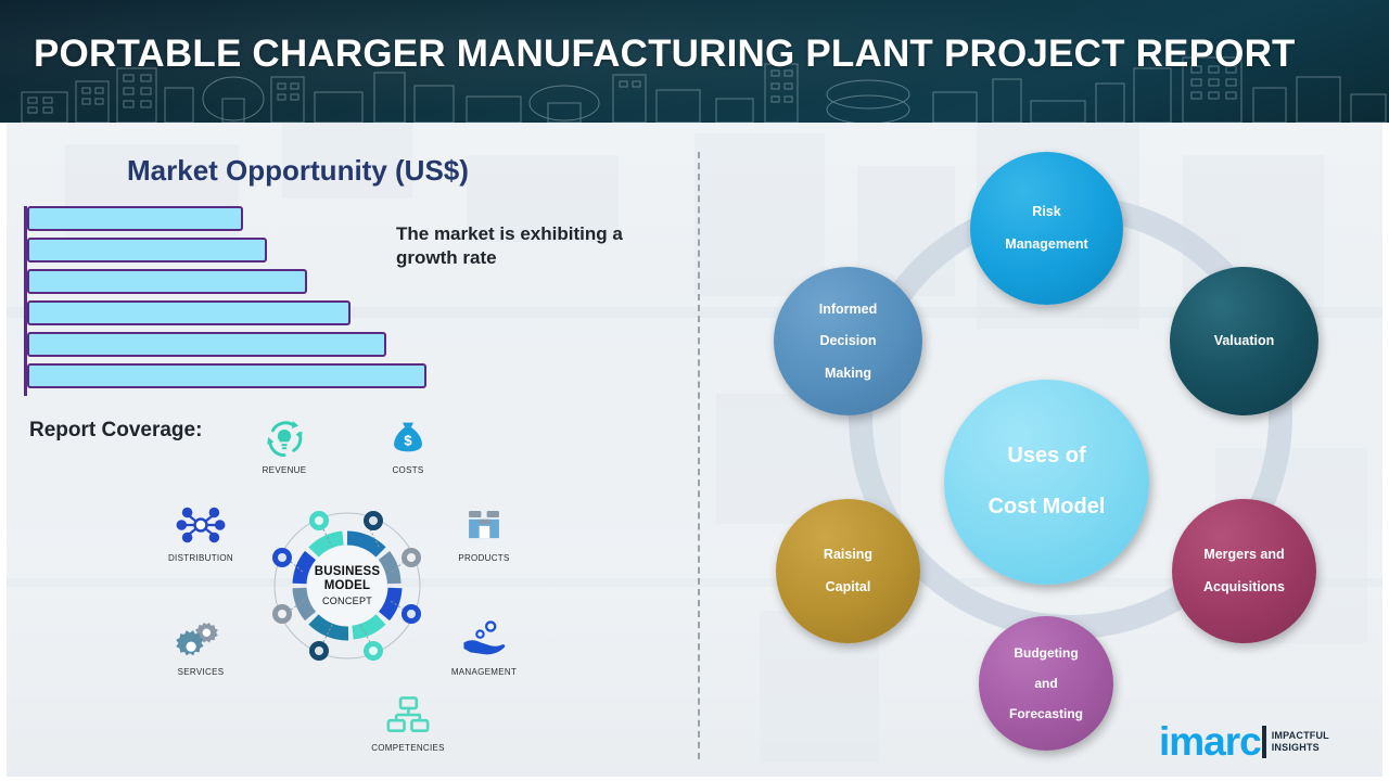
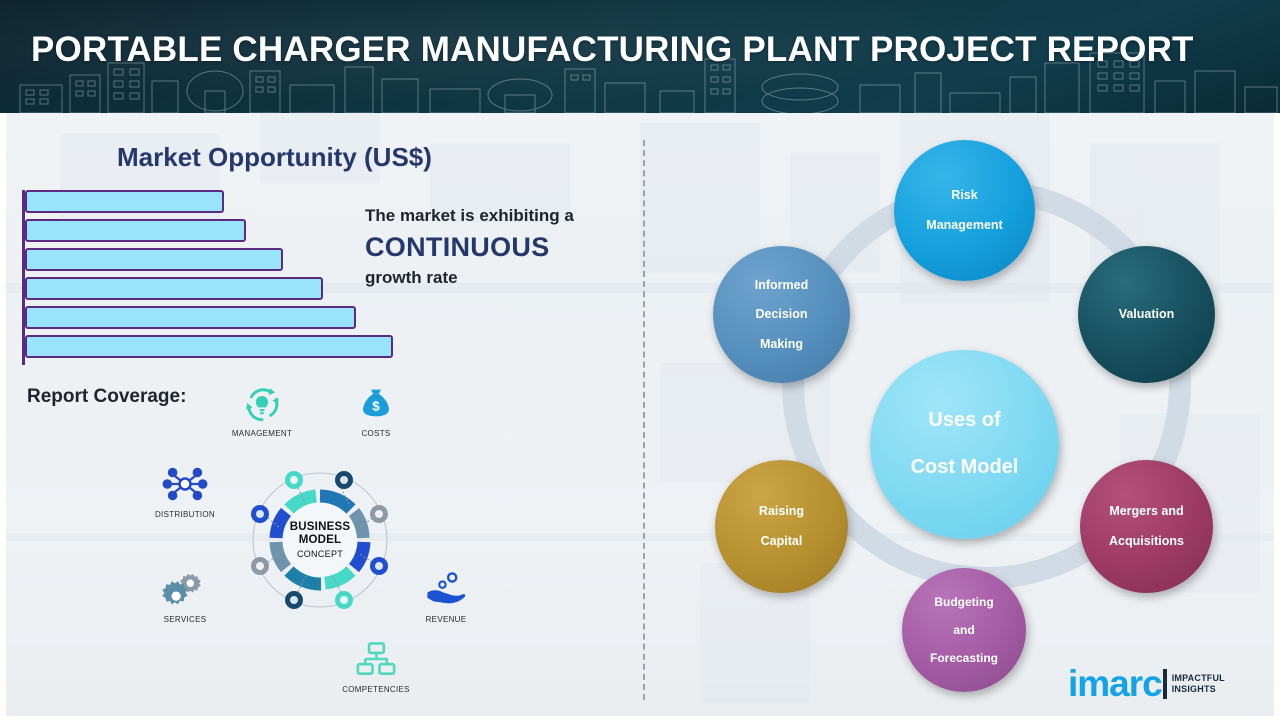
  PORTABLE CHARGER MANUFACTURING PLANT PROJECT REPORT
  Market Opportunity (US$)
  The market is exhibiting a
+ CONTINUOUS
  growth rate
  Report Coverage:
- REVENUE
+ MANAGEMENT
  $
  COSTS
  DISTRIBUTION
- PRODUCTS
  SERVICES
- MANAGEMENT
+ REVENUE
  COMPETENCIES
  BUSINESS
  MODEL
  CONCEPT
  Uses of
  Cost Model
  Risk
  Management
  Valuation
  Mergers and
  Acquisitions
  Budgeting
  and
  Forecasting
  Raising
  Capital
  Informed
  Decision
  Making
  imarc
  IMPACTFUL
  INSIGHTS
